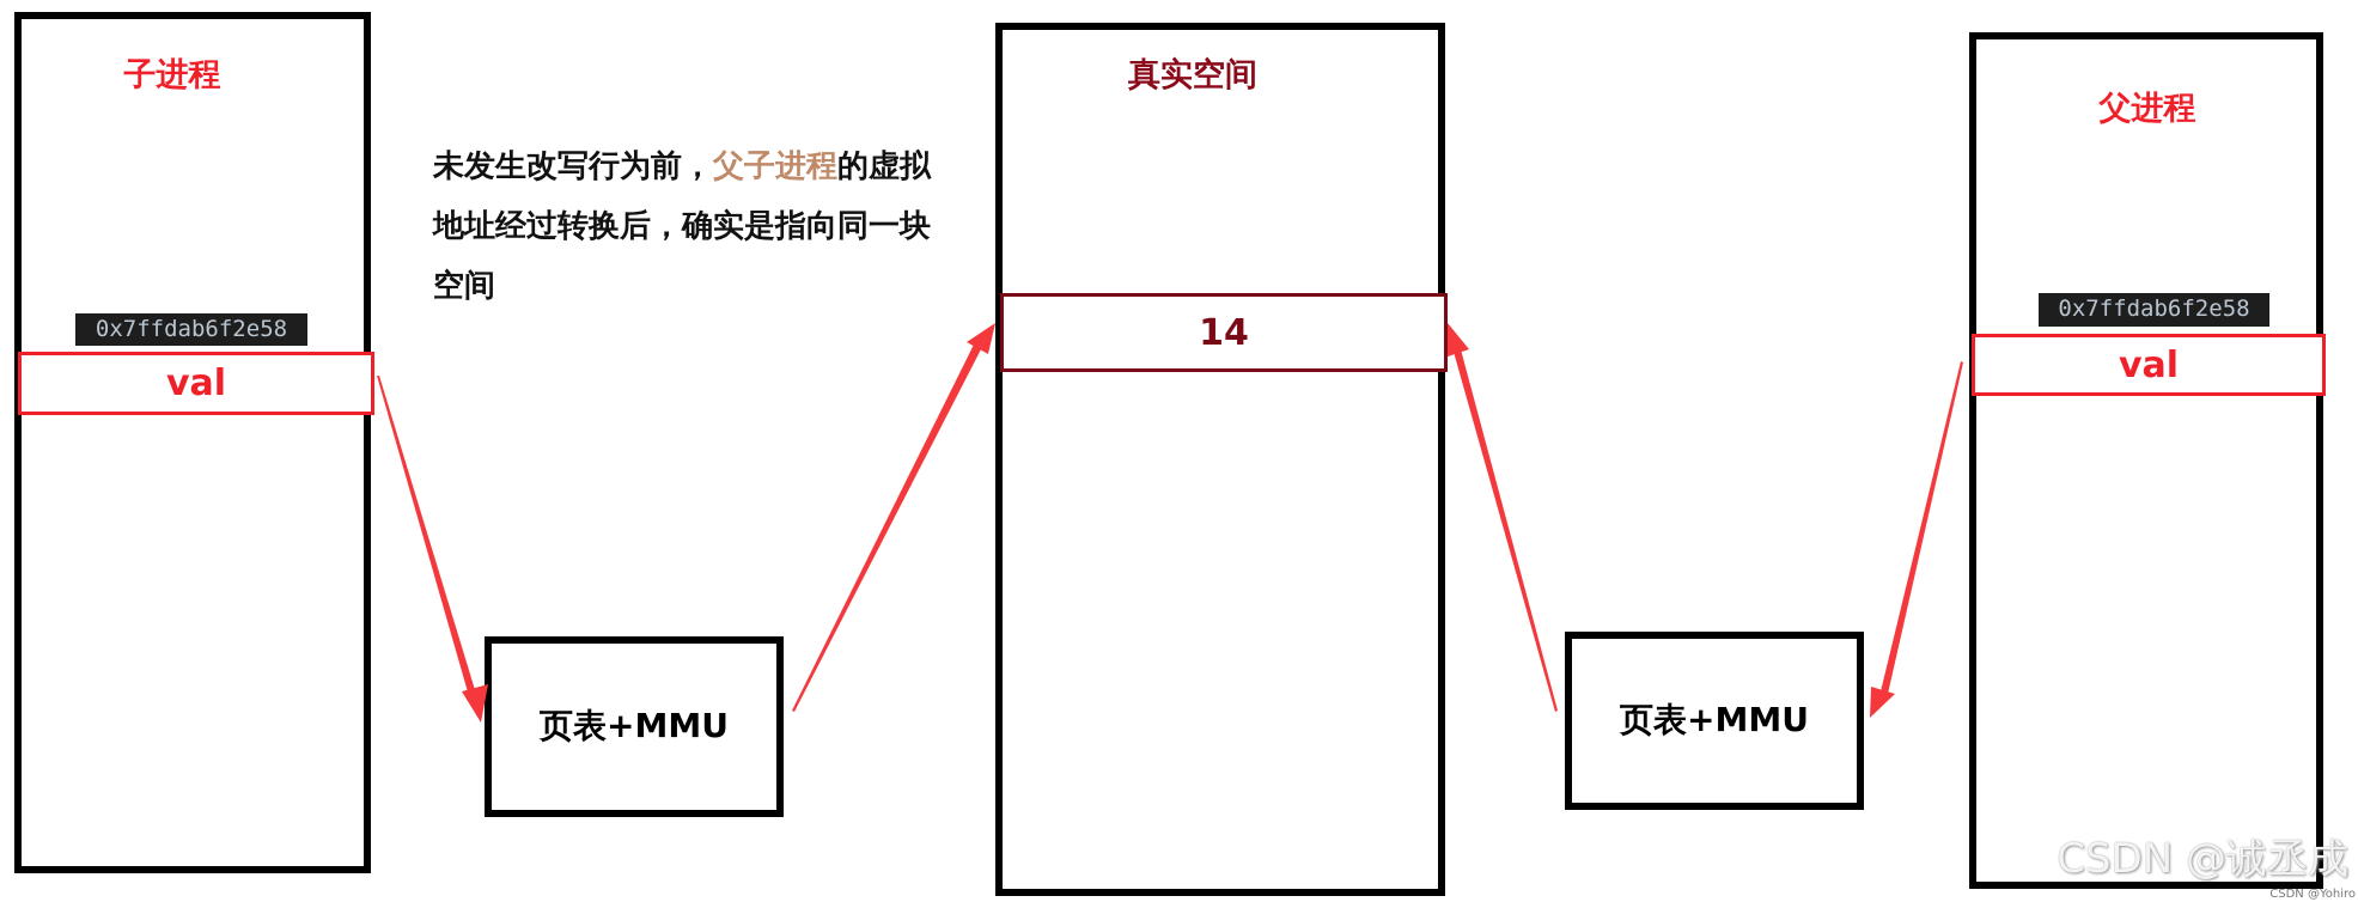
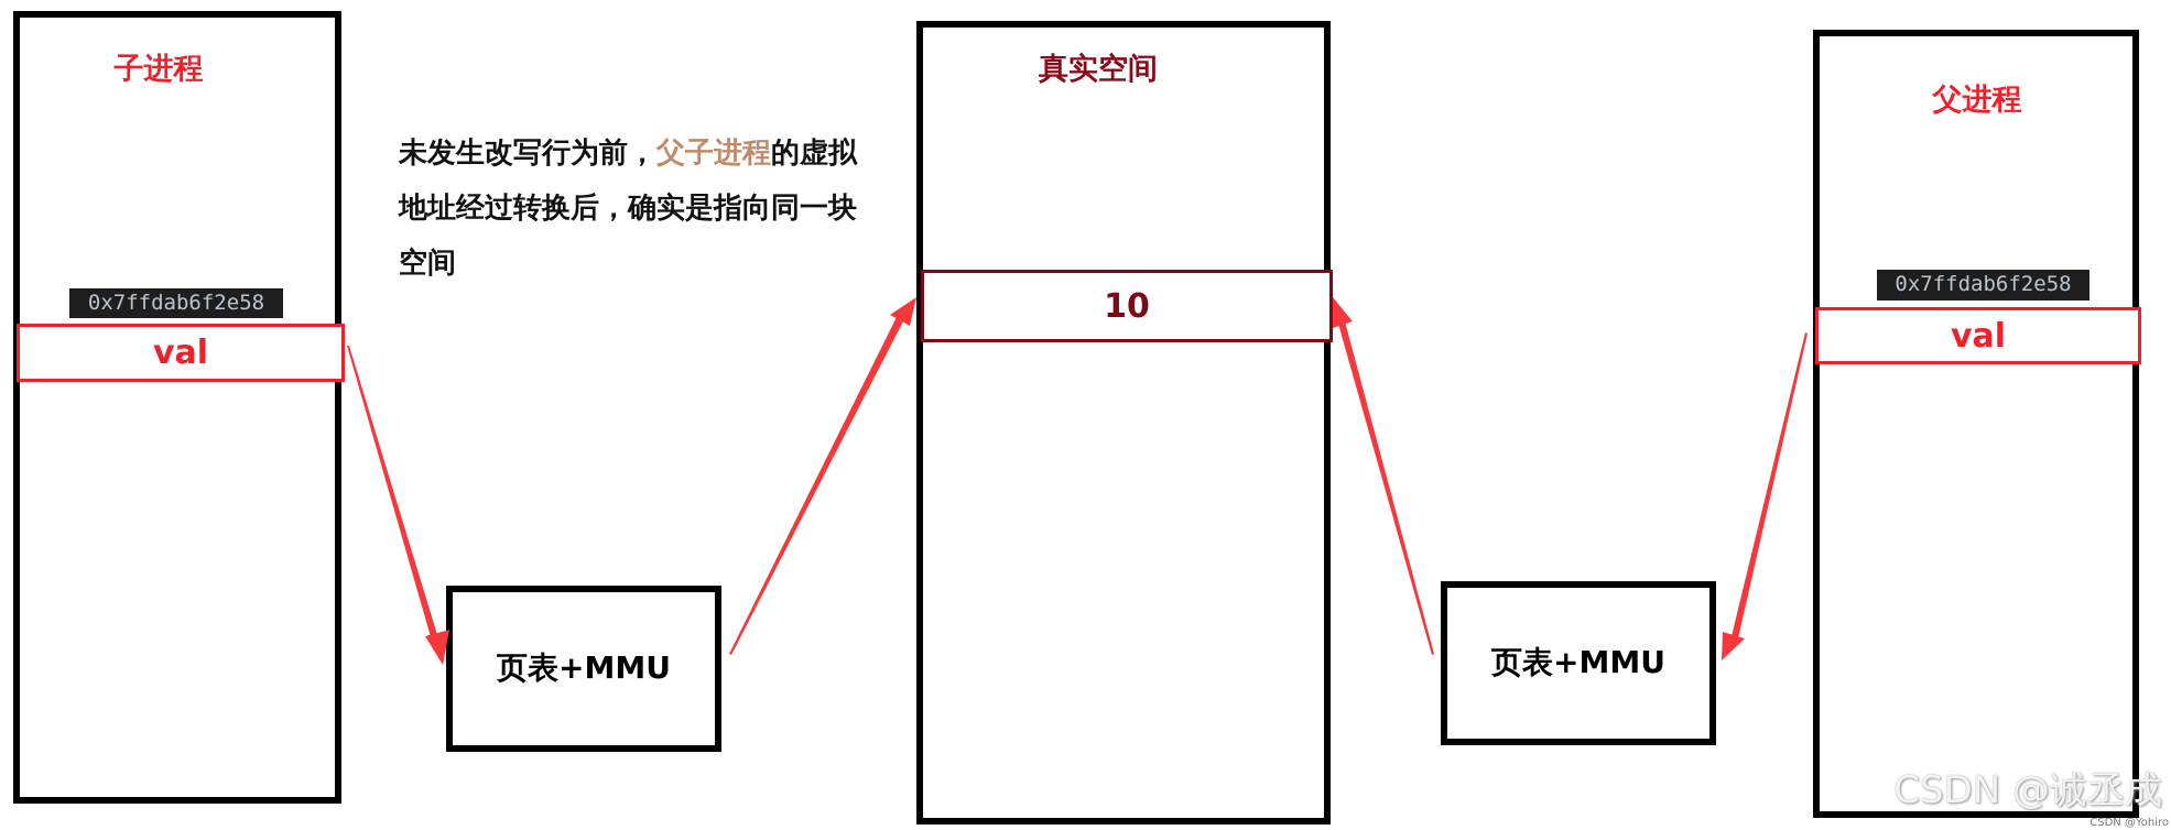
  子进程
  0x7ffdab6f2e58
  val
  未发生改写行为前，父子进程的虚拟地址经过转换后，确实是指向同一块空间
  页表+MMU
  真实空间
- 14
+ 10
  页表+MMU
  父进程
  0x7ffdab6f2e58
  val
  CSDN @诚丞成
  CSDN @Yohiro
